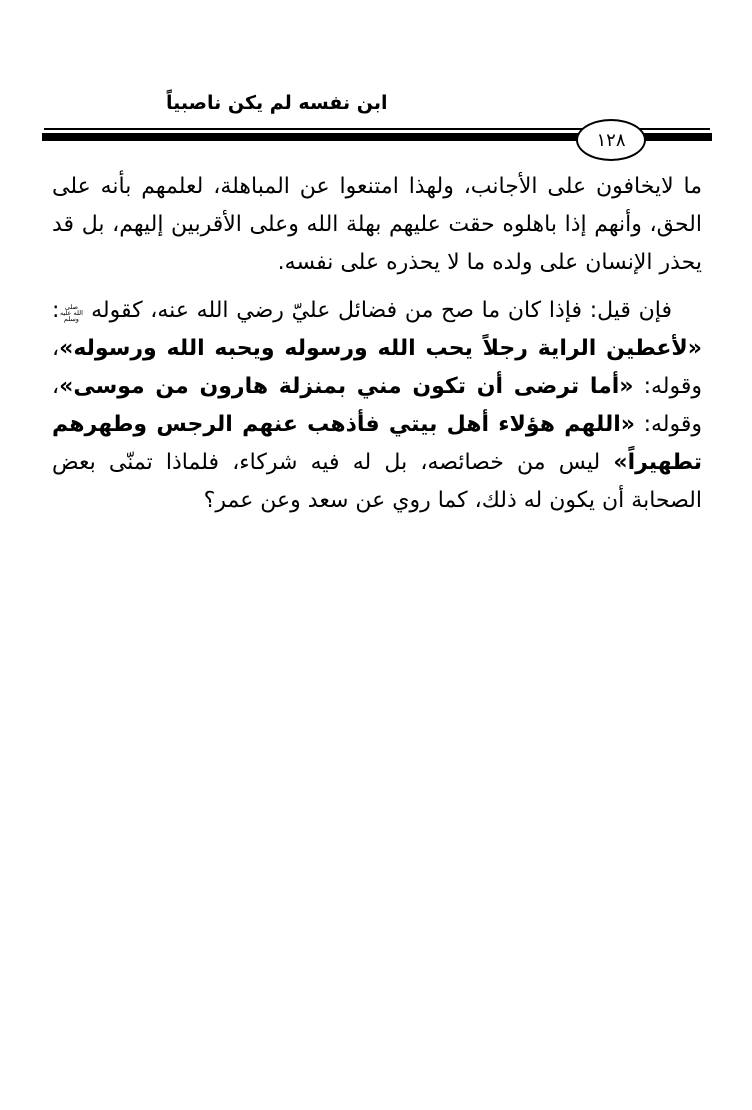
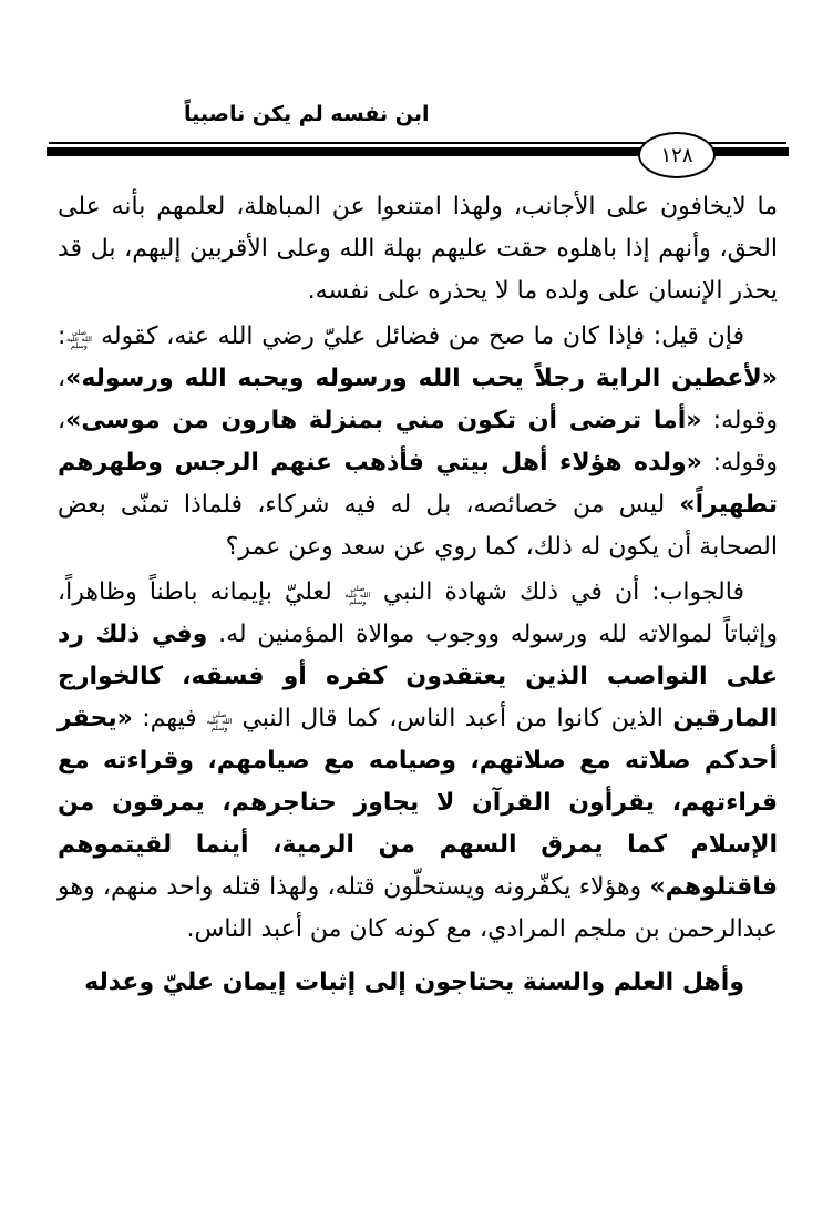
  ابن نفسه لم يكن ناصبياً
  ١٢٨
  ما لايخافون على الأجانب، ولهذا امتنعوا عن المباهلة، لعلمهم بأنه على الحق، وأنهم إذا باهلوه حقت عليهم بهلة الله وعلى الأقربين إليهم، بل قد يحذر الإنسان على ولده ما لا يحذره على نفسه.
- فإن قيل: فإذا كان ما صح من فضائل عليّ رضي الله عنه، كقوله صلى الله عليه وسلم: «لأعطين الراية رجلاً يحب الله ورسوله ويحبه الله ورسوله»، وقوله: «أما ترضى أن تكون مني بمنزلة هارون من موسى»، وقوله: «اللهم هؤلاء أهل بيتي فأذهب عنهم الرجس وطهرهم تطهيراً» ليس من خصائصه، بل له فيه شركاء، فلماذا تمنّى بعض الصحابة أن يكون له ذلك، كما روي عن سعد وعن عمر؟
+ فإن قيل: فإذا كان ما صح من فضائل عليّ رضي الله عنه، كقوله صلى الله عليه وسلم: «لأعطين الراية رجلاً يحب الله ورسوله ويحبه الله ورسوله»، وقوله: «أما ترضى أن تكون مني بمنزلة هارون من موسى»، وقوله: «ولده هؤلاء أهل بيتي فأذهب عنهم الرجس وطهرهم تطهيراً» ليس من خصائصه، بل له فيه شركاء، فلماذا تمنّى بعض الصحابة أن يكون له ذلك، كما روي عن سعد وعن عمر؟
+ فالجواب: أن في ذلك شهادة النبي صلى الله عليه وسلم لعليّ بإيمانه باطناً وظاهراً، وإثباتاً لموالاته لله ورسوله ووجوب موالاة المؤمنين له. وفي ذلك رد على النواصب الذين يعتقدون كفره أو فسقه، كالخوارج المارقين الذين كانوا من أعبد الناس، كما قال النبي صلى الله عليه وسلم فيهم: «يحقر أحدكم صلاته مع صلاتهم، وصيامه مع صيامهم، وقراءته مع قراءتهم، يقرأون القرآن لا يجاوز حناجرهم، يمرقون من الإسلام كما يمرق السهم من الرمية، أينما لقيتموهم فاقتلوهم» وهؤلاء يكفّرونه ويستحلّون قتله، ولهذا قتله واحد منهم، وهو عبدالرحمن بن ملجم المرادي، مع كونه كان من أعبد الناس.
+ وأهل العلم والسنة يحتاجون إلى إثبات إيمان عليّ وعدله
